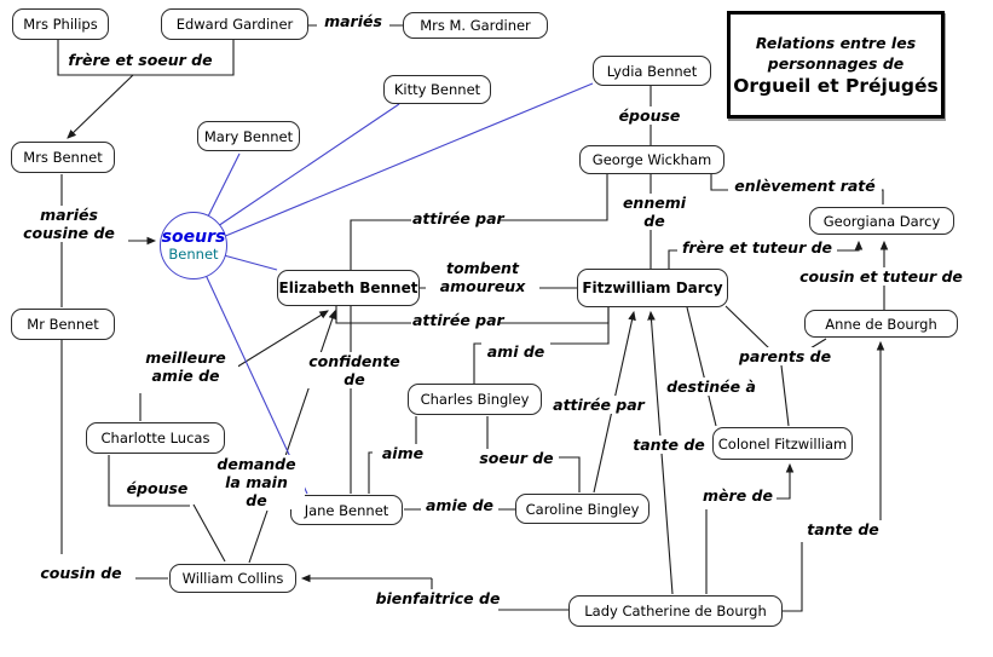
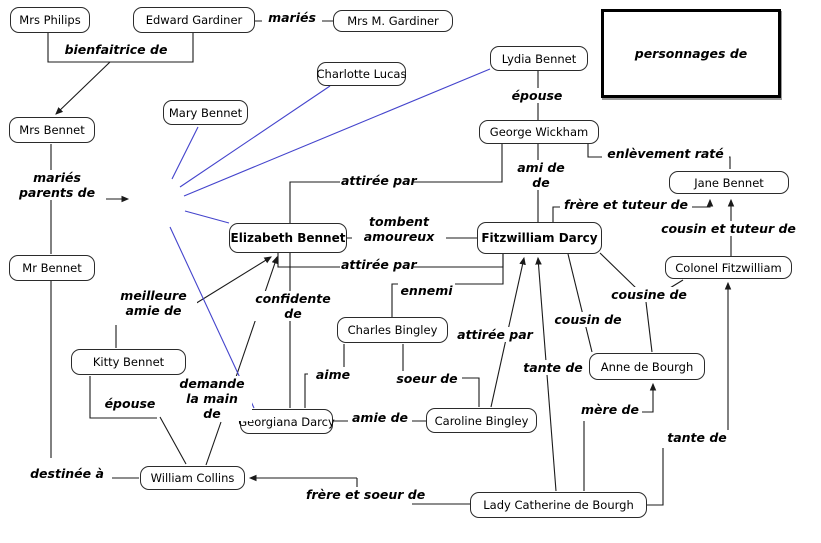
- Relations entre les
  personnages de
- Orgueil et Préjugés
- soeurs
- Bennet
  Mrs Philips
  Edward Gardiner
  Mrs M. Gardiner
- Kitty Bennet
+ Charlotte Lucas
  Lydia Bennet
  Mary Bennet
  Mrs Bennet
  George Wickham
- Georgiana Darcy
+ Jane Bennet
  Elizabeth Bennet
  Fitzwilliam Darcy
  Mr Bennet
- Anne de Bourgh
+ Colonel Fitzwilliam
  Charles Bingley
- Charlotte Lucas
+ Kitty Bennet
- Colonel Fitzwilliam
+ Anne de Bourgh
- Jane Bennet
+ Georgiana Darcy
  Caroline Bingley
  William Collins
  Lady Catherine de Bourgh
  mariés
- frère et soeur de
+ bienfaitrice de
  épouse
  enlèvement raté
  mariés
- cousine de
+ parents de
- ennemi
+ ami de
  de
  attirée par
  tombent
  amoureux
  attirée par
  frère et tuteur de
  cousin et tuteur de
- parents de
+ cousine de
- ami de
+ ennemi
  meilleure
  amie de
  confidente
  de
  attirée par
- destinée à
+ cousin de
  tante de
  aime
  soeur de
  demande
  la main
  de
  épouse
  amie de
  mère de
  tante de
- cousin de
+ destinée à
- bienfaitrice de
+ frère et soeur de
